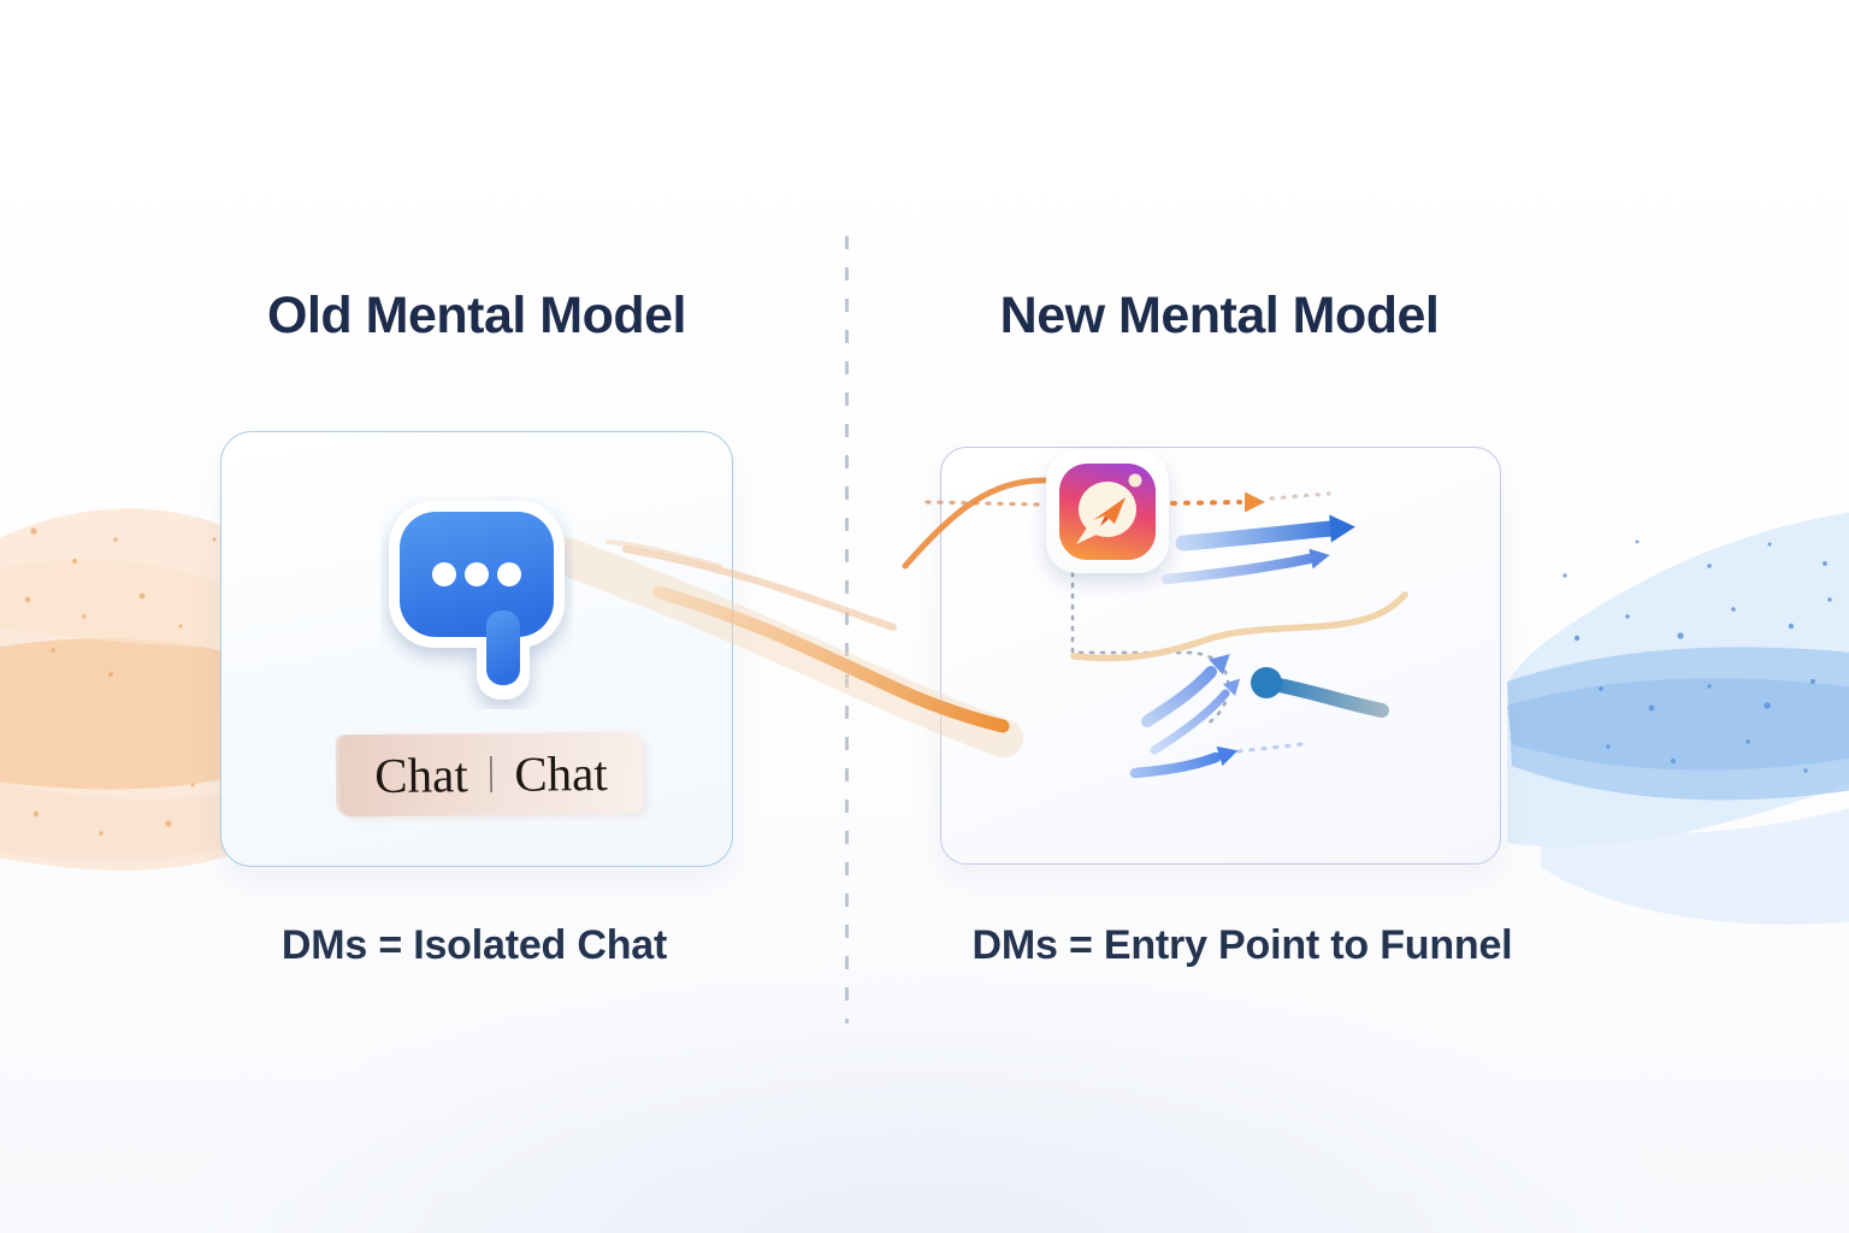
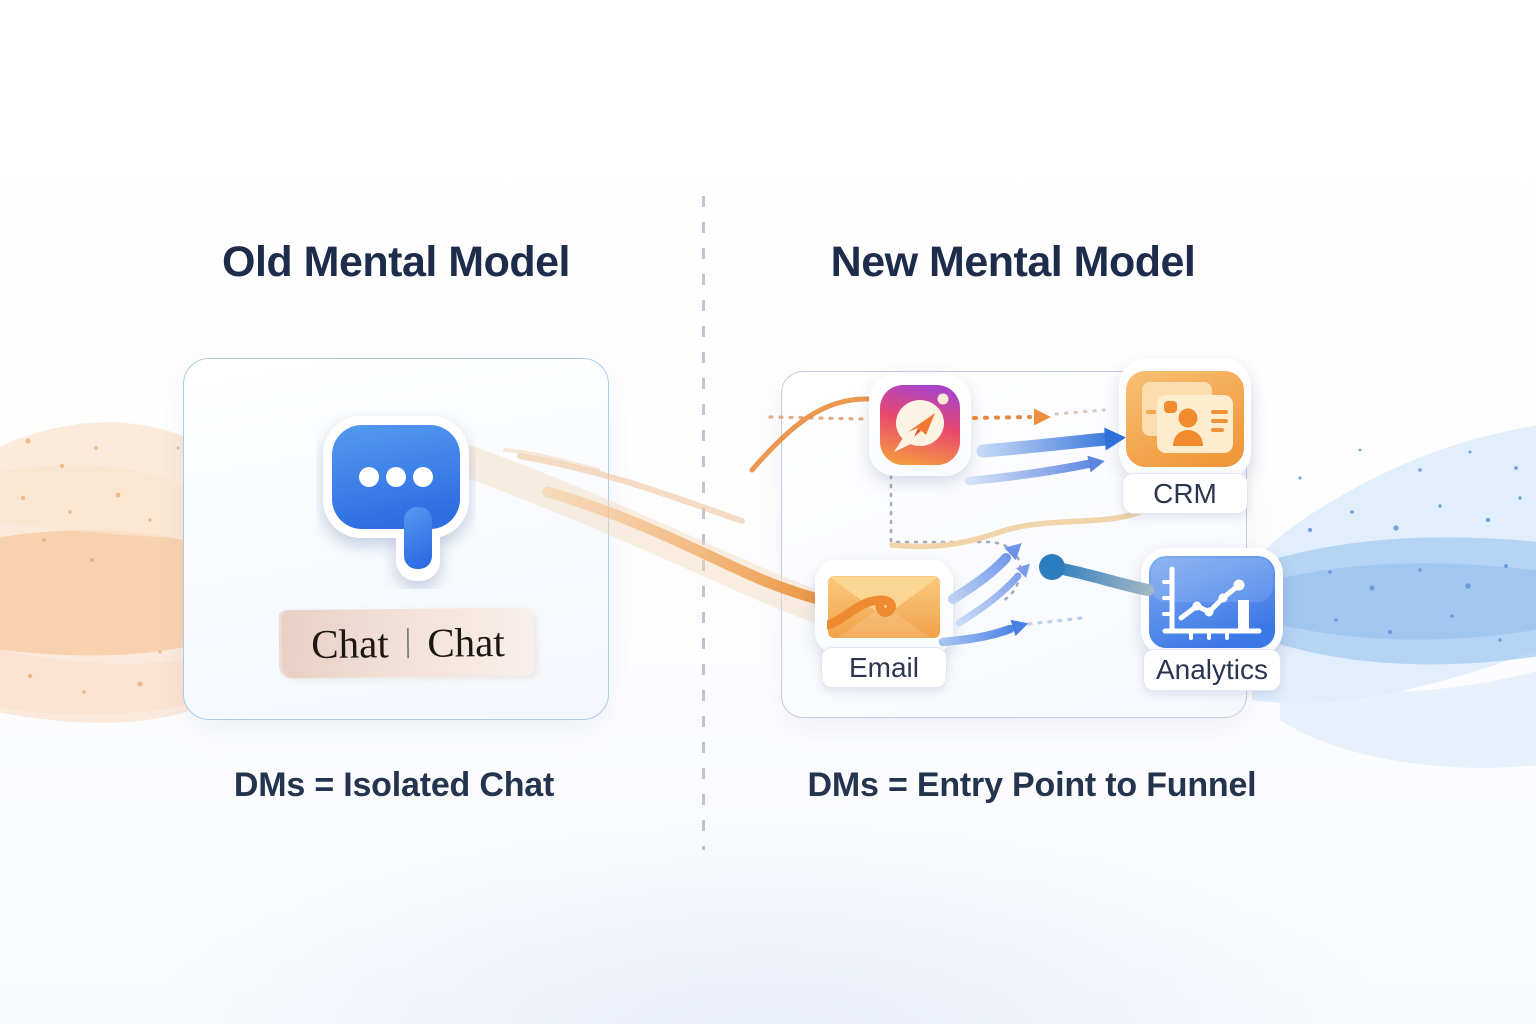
  Old Mental Model
  Chat
  |
  Chat
  DMs = Isolated Chat
  New Mental Model
+ CRM
+ Email
+ Analytics
  DMs = Entry Point to Funnel
